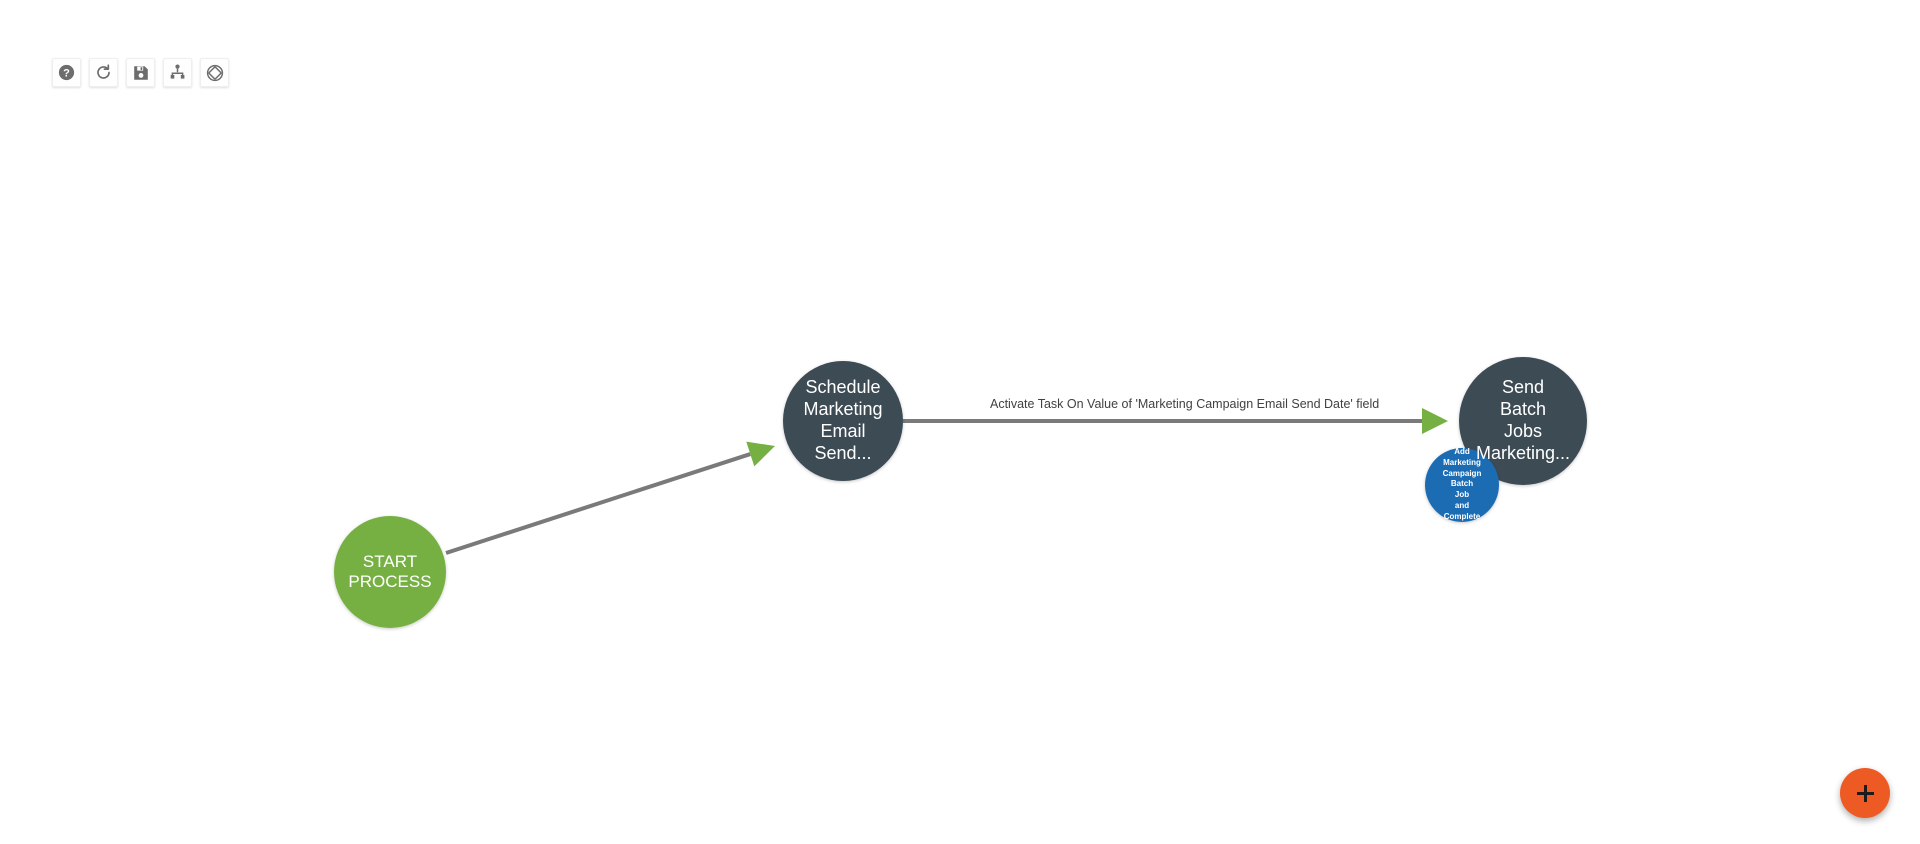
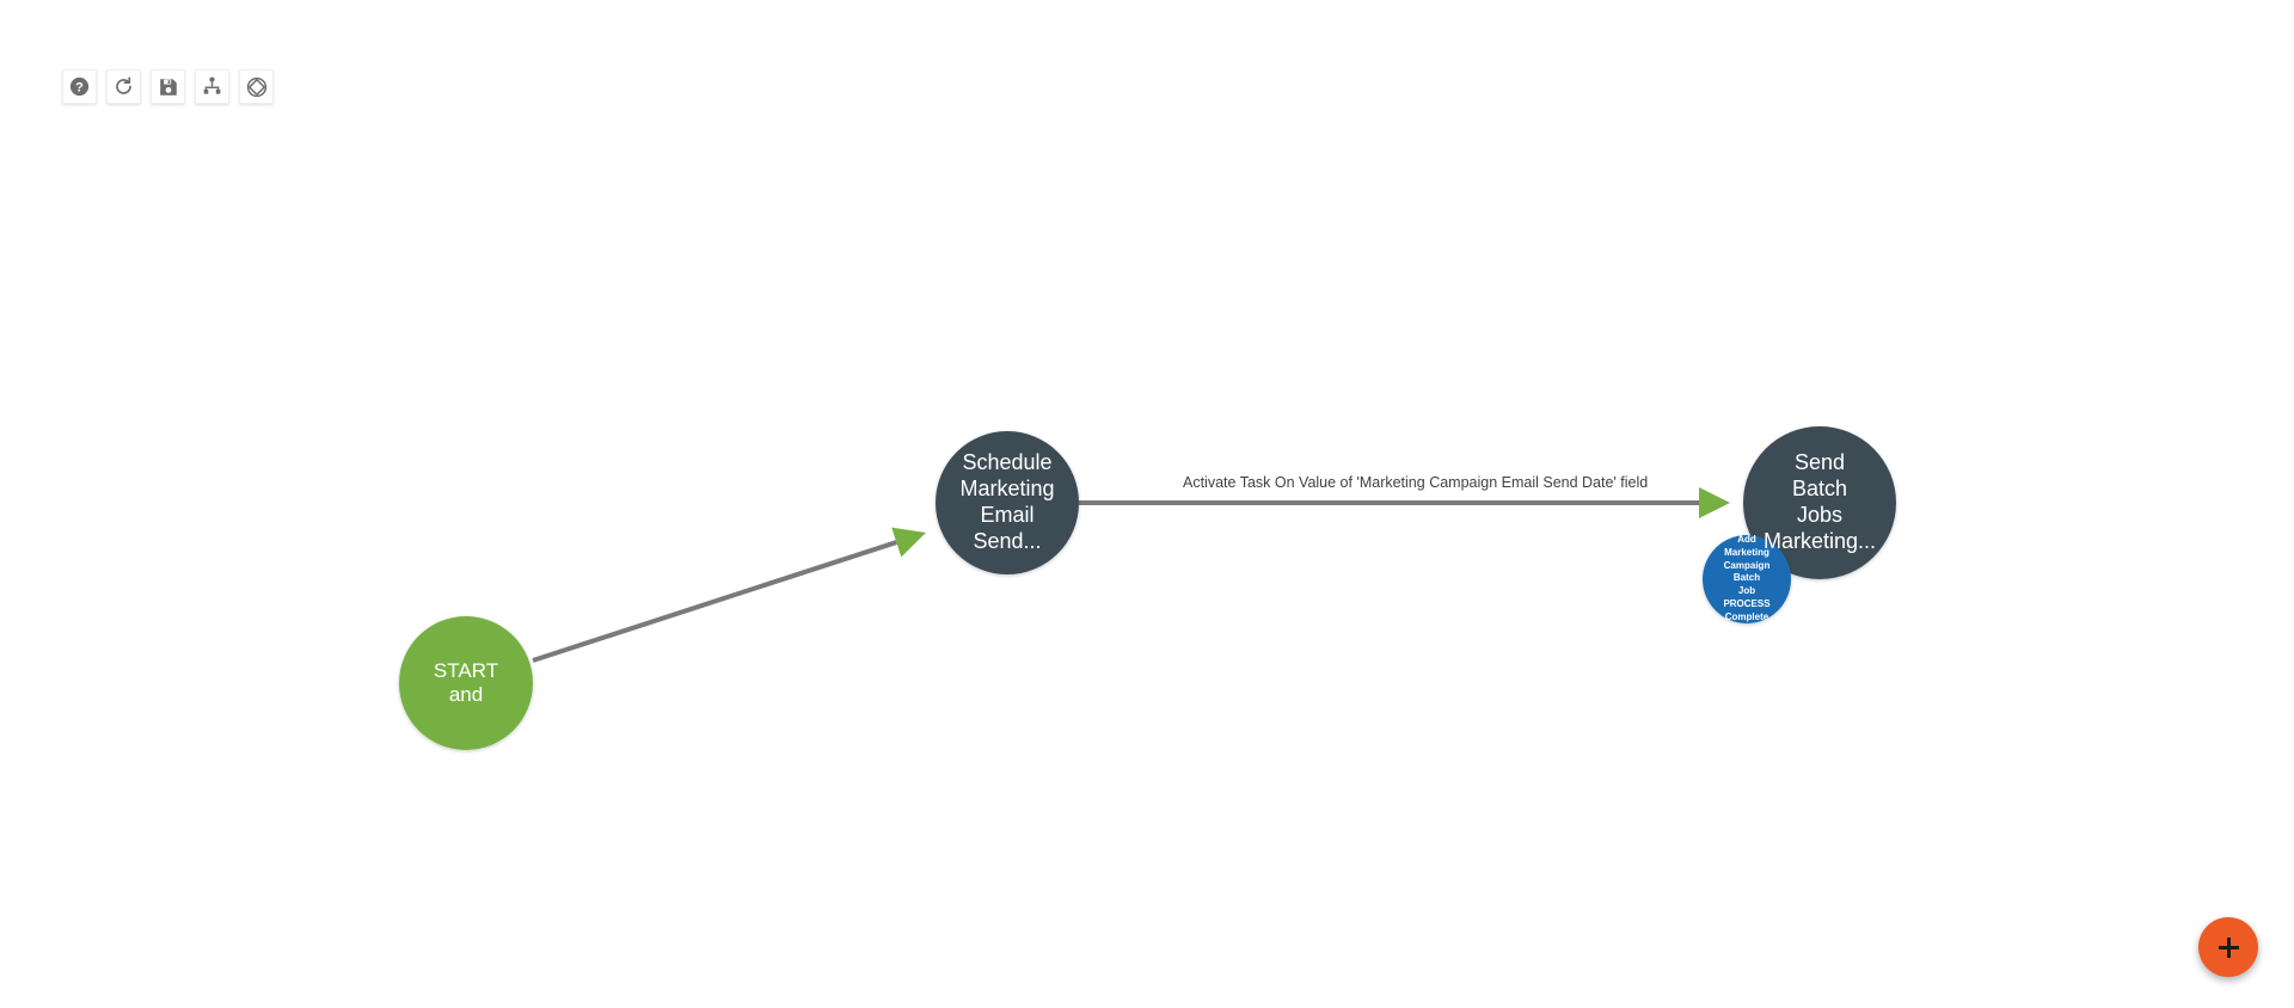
  Activate Task On Value of 'Marketing Campaign Email Send Date' field
  START
- PROCESS
+ and
  Schedule
  Marketing
  Email
  Send...
  Send
  Batch
  Jobs
  Marketing...
  Add
  Marketing
  Campaign
  Batch
  Job
- and
+ PROCESS
  Complete
  ?
